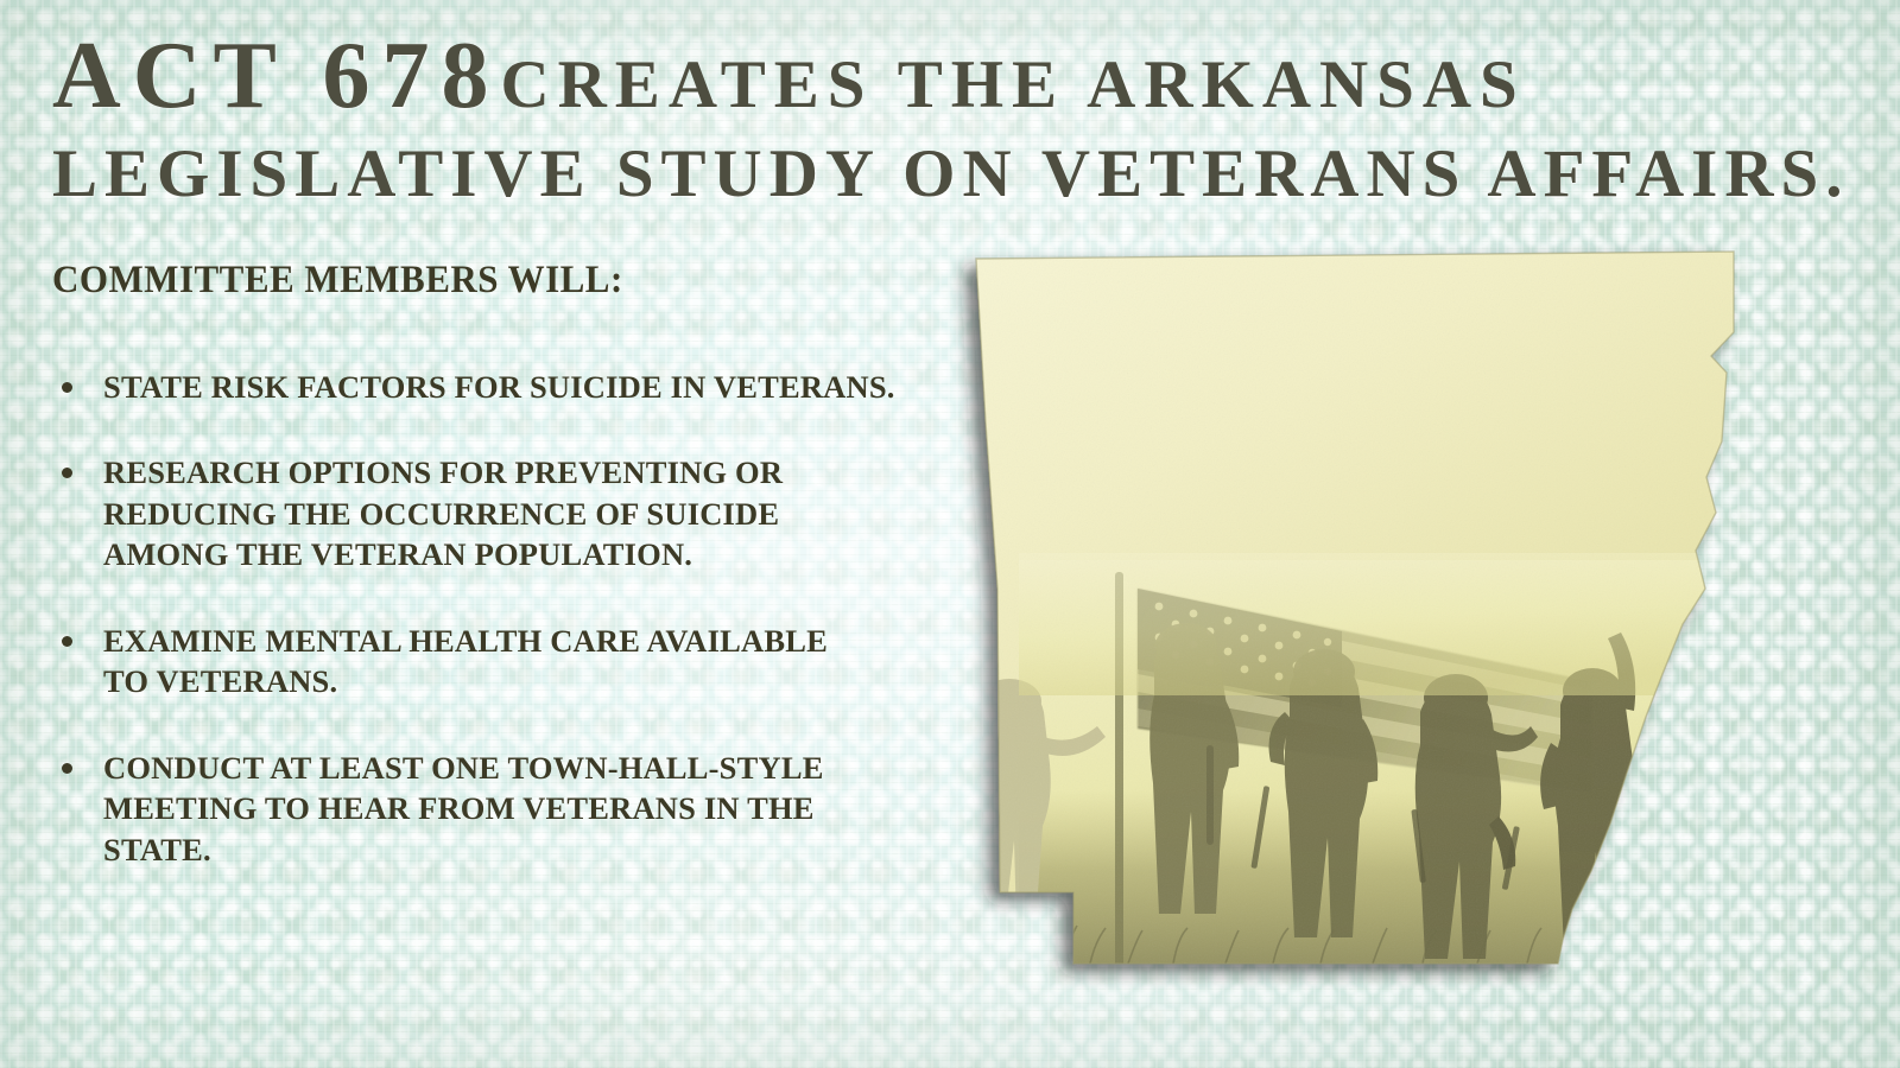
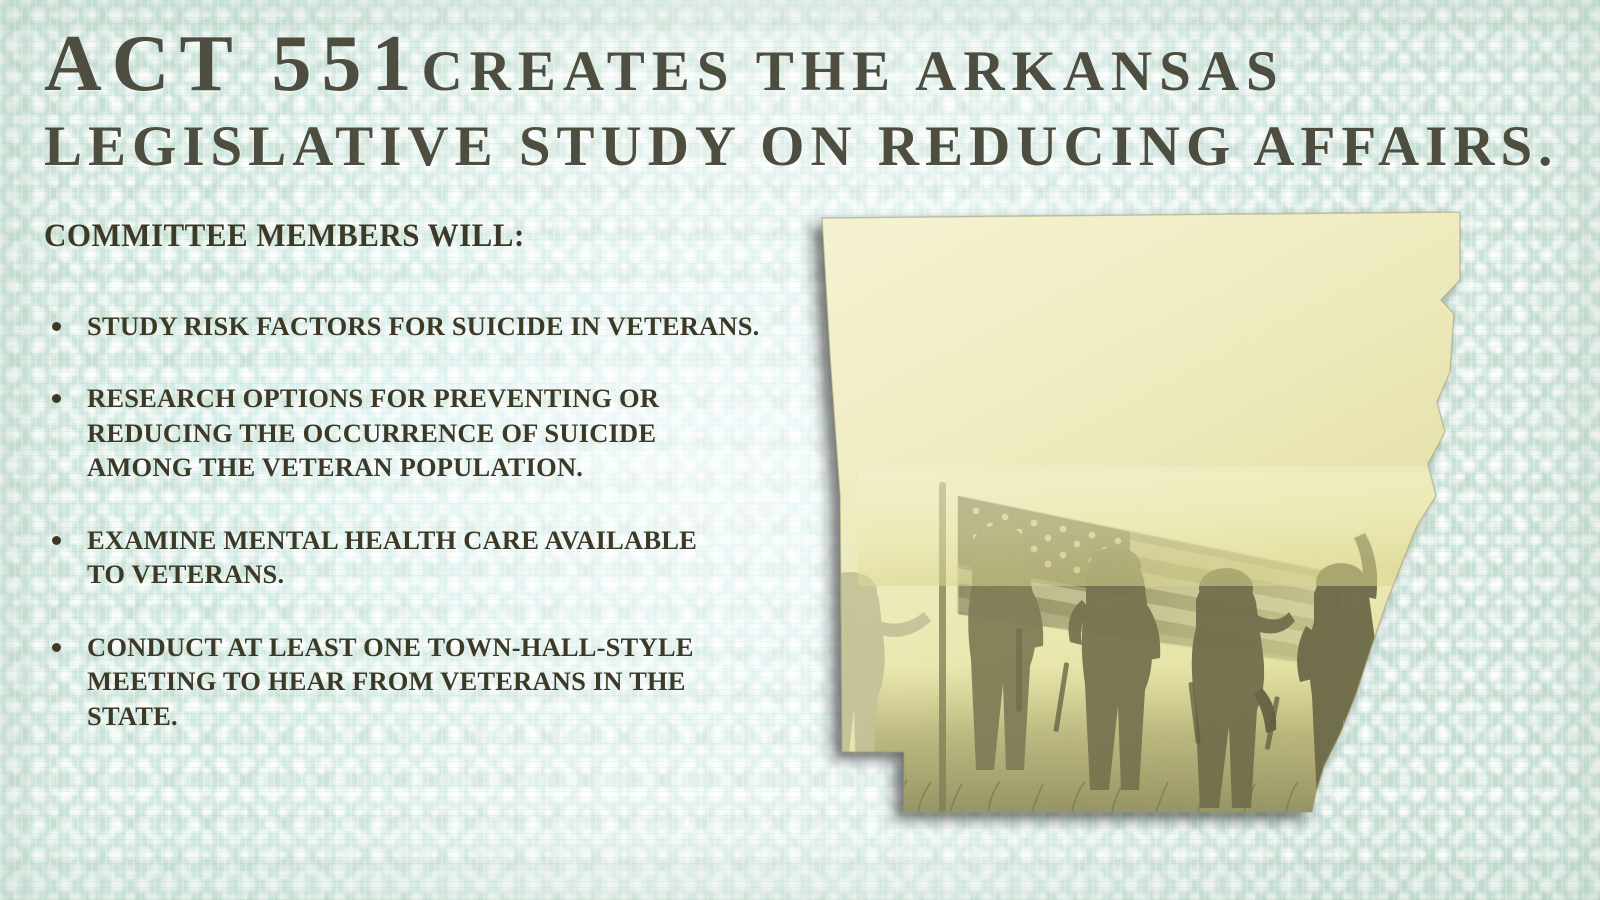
- ACT 678CREATES THE ARKANSAS
+ ACT 551CREATES THE ARKANSAS
- LEGISLATIVE STUDY ON VETERANS AFFAIRS.
+ LEGISLATIVE STUDY ON REDUCING AFFAIRS.
  COMMITTEE MEMBERS WILL:
- STATE RISK FACTORS FOR SUICIDE IN VETERANS.
+ STUDY RISK FACTORS FOR SUICIDE IN VETERANS.
  RESEARCH OPTIONS FOR PREVENTING OR
  REDUCING THE OCCURRENCE OF SUICIDE
  AMONG THE VETERAN POPULATION.
  EXAMINE MENTAL HEALTH CARE AVAILABLE
  TO VETERANS.
  CONDUCT AT LEAST ONE TOWN-HALL-STYLE
  MEETING TO HEAR FROM VETERANS IN THE
  STATE.
